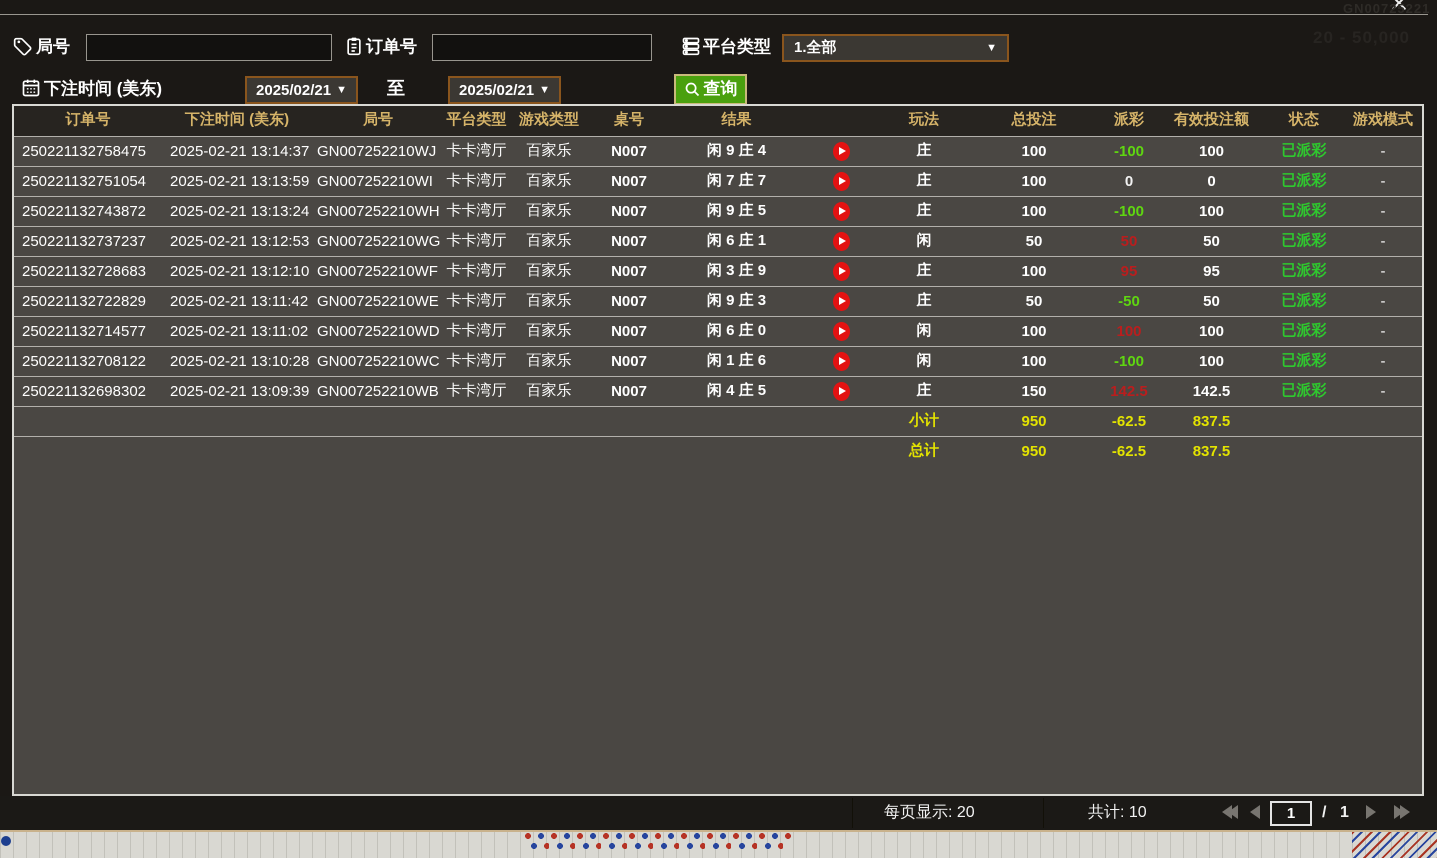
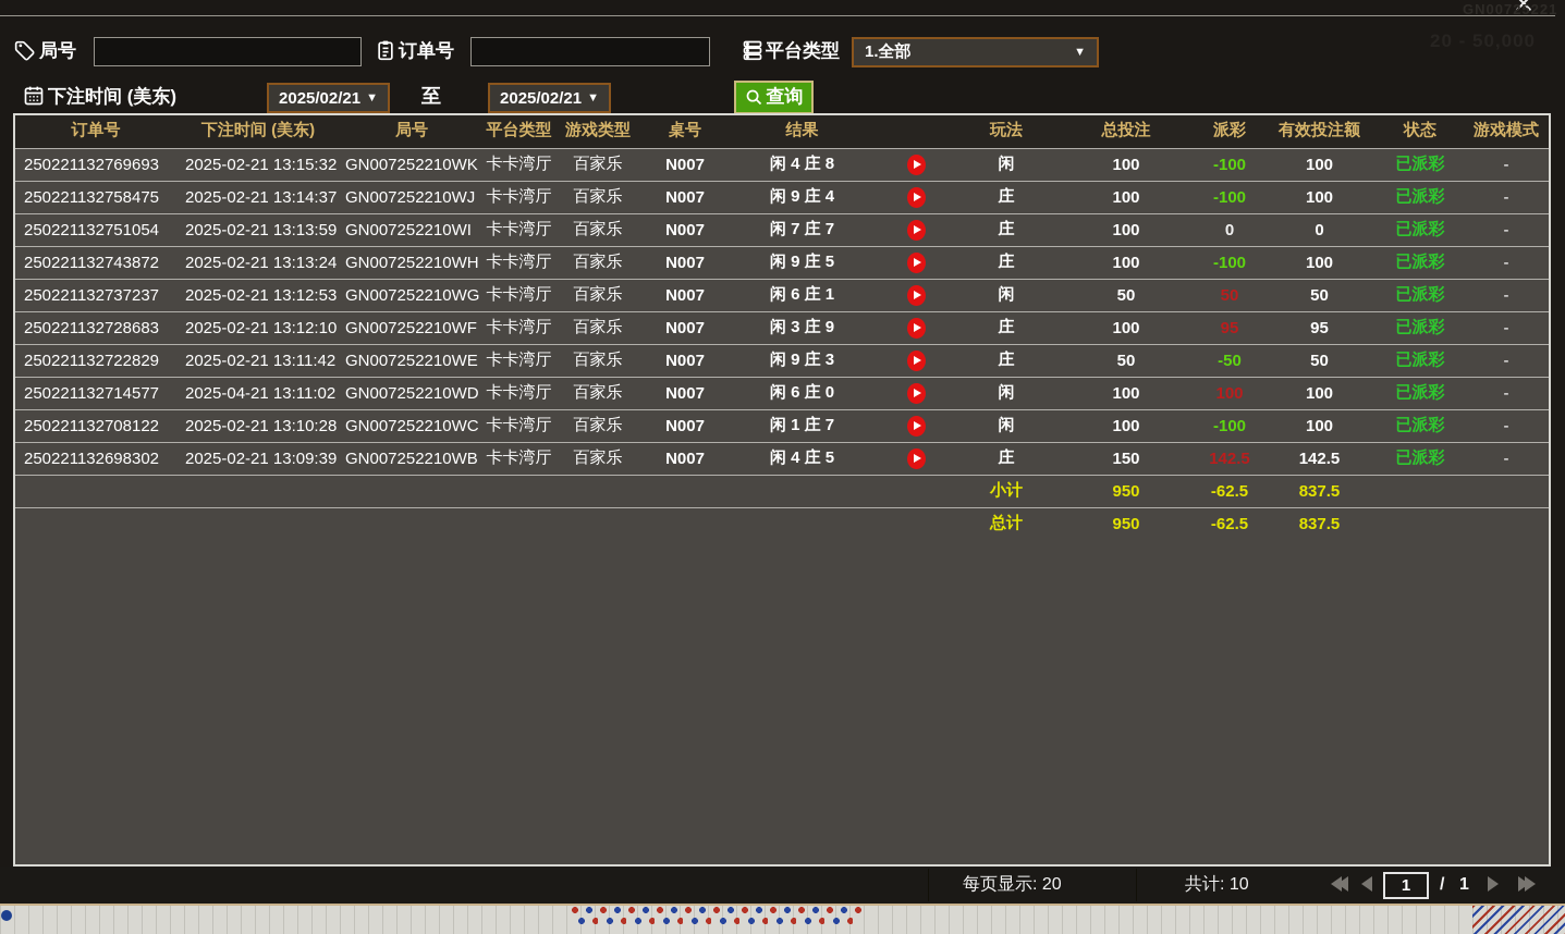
  GN00725221
  局号
  订单号
  平台类型
  1.全部
  ▼
  下注时间 (美东)
  2025/02/21
  ▼
  至
  2025/02/21
  ▼
  查询
  订单号	下注时间 (美东)	局号	平台类型	游戏类型	桌号	结果		玩法	总投注	派彩	有效投注额	状态	游戏模式
+ 250221132769693	2025-02-21 13:15:32	GN007252210WK	卡卡湾厅	百家乐	N007	闲 4 庄 8		闲	100	-100	100	已派彩	-
  250221132758475	2025-02-21 13:14:37	GN007252210WJ	卡卡湾厅	百家乐	N007	闲 9 庄 4		庄	100	-100	100	已派彩	-
  250221132751054	2025-02-21 13:13:59	GN007252210WI	卡卡湾厅	百家乐	N007	闲 7 庄 7		庄	100	0	0	已派彩	-
  250221132743872	2025-02-21 13:13:24	GN007252210WH	卡卡湾厅	百家乐	N007	闲 9 庄 5		庄	100	-100	100	已派彩	-
  250221132737237	2025-02-21 13:12:53	GN007252210WG	卡卡湾厅	百家乐	N007	闲 6 庄 1		闲	50	50	50	已派彩	-
  250221132728683	2025-02-21 13:12:10	GN007252210WF	卡卡湾厅	百家乐	N007	闲 3 庄 9		庄	100	95	95	已派彩	-
  250221132722829	2025-02-21 13:11:42	GN007252210WE	卡卡湾厅	百家乐	N007	闲 9 庄 3		庄	50	-50	50	已派彩	-
- 250221132714577	2025-02-21 13:11:02	GN007252210WD	卡卡湾厅	百家乐	N007	闲 6 庄 0		闲	100	100	100	已派彩	-
+ 250221132714577	2025-04-21 13:11:02	GN007252210WD	卡卡湾厅	百家乐	N007	闲 6 庄 0		闲	100	100	100	已派彩	-
- 250221132708122	2025-02-21 13:10:28	GN007252210WC	卡卡湾厅	百家乐	N007	闲 1 庄 6		闲	100	-100	100	已派彩	-
+ 250221132708122	2025-02-21 13:10:28	GN007252210WC	卡卡湾厅	百家乐	N007	闲 1 庄 7		闲	100	-100	100	已派彩	-
  250221132698302	2025-02-21 13:09:39	GN007252210WB	卡卡湾厅	百家乐	N007	闲 4 庄 5		庄	150	142.5	142.5	已派彩	-
  								小计	950	-62.5	837.5
  								总计	950	-62.5	837.5
  每页显示: 20
  共计: 10
  1
  /
  1
